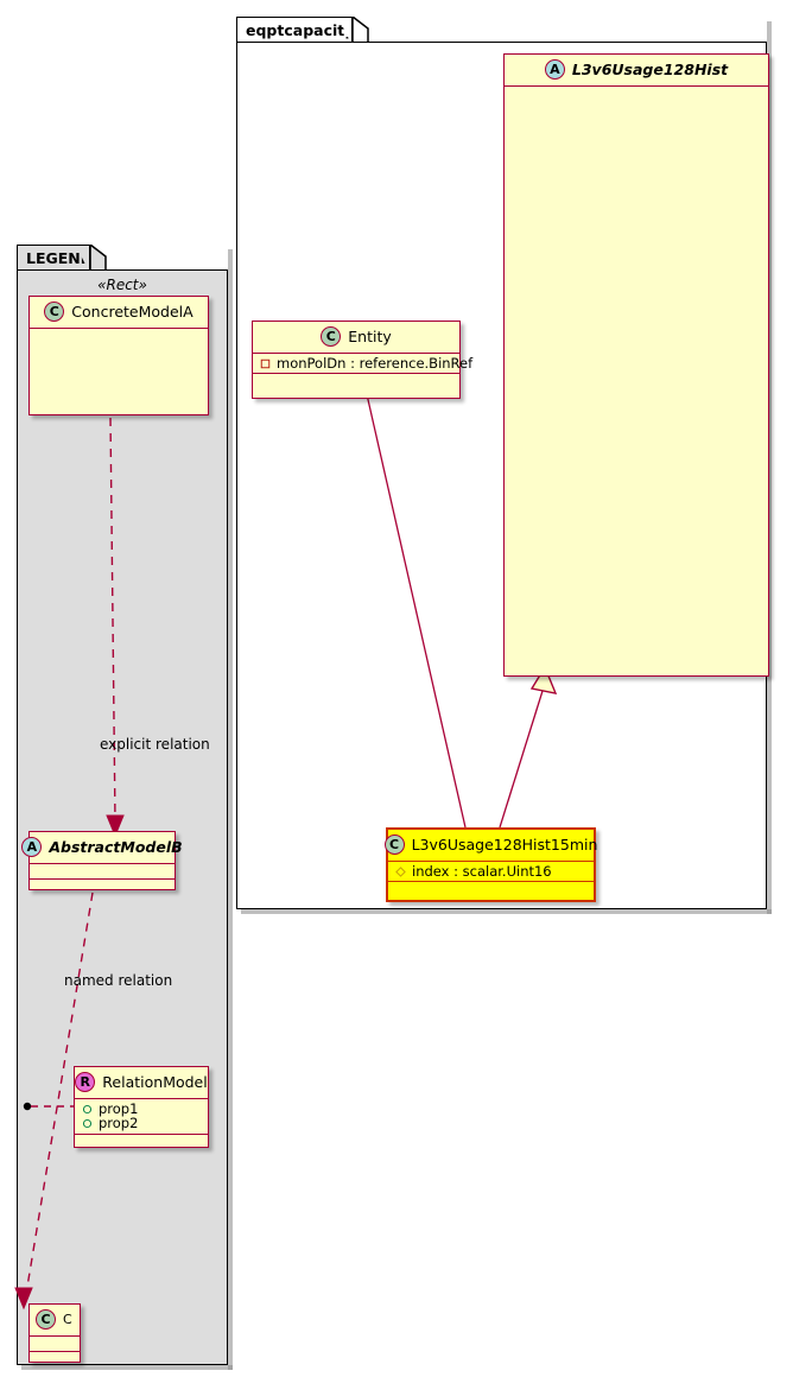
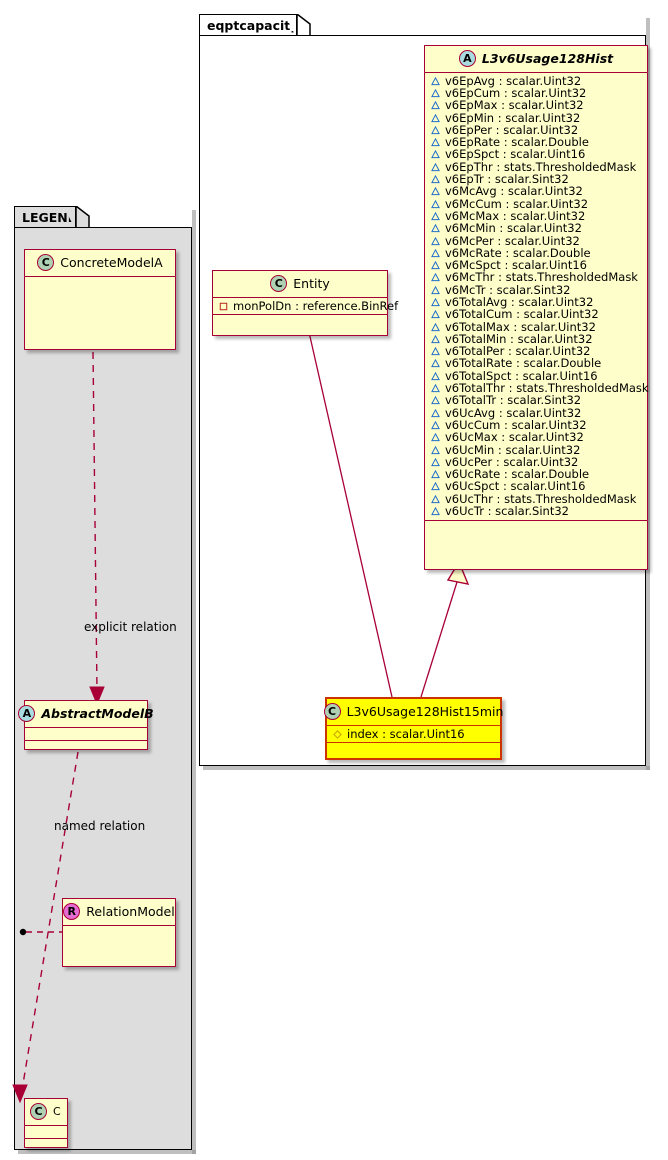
  eqptcapacity
  LEGEND
- «Rect»
  explicit relation
  named relation
  A
  L3v6Usage128Hist
+ v6EpAvg : scalar.Uint32
+ v6EpCum : scalar.Uint32
+ v6EpMax : scalar.Uint32
+ v6EpMin : scalar.Uint32
+ v6EpPer : scalar.Uint32
+ v6EpRate : scalar.Double
+ v6EpSpct : scalar.Uint16
+ v6EpThr : stats.ThresholdedMask
+ v6EpTr : scalar.Sint32
+ v6McAvg : scalar.Uint32
+ v6McCum : scalar.Uint32
+ v6McMax : scalar.Uint32
+ v6McMin : scalar.Uint32
+ v6McPer : scalar.Uint32
+ v6McRate : scalar.Double
+ v6McSpct : scalar.Uint16
+ v6McThr : stats.ThresholdedMask
+ v6McTr : scalar.Sint32
+ v6TotalAvg : scalar.Uint32
+ v6TotalCum : scalar.Uint32
+ v6TotalMax : scalar.Uint32
+ v6TotalMin : scalar.Uint32
+ v6TotalPer : scalar.Uint32
+ v6TotalRate : scalar.Double
+ v6TotalSpct : scalar.Uint16
+ v6TotalThr : stats.ThresholdedMask
+ v6TotalTr : scalar.Sint32
+ v6UcAvg : scalar.Uint32
+ v6UcCum : scalar.Uint32
+ v6UcMax : scalar.Uint32
+ v6UcMin : scalar.Uint32
+ v6UcPer : scalar.Uint32
+ v6UcRate : scalar.Double
+ v6UcSpct : scalar.Uint16
+ v6UcThr : stats.ThresholdedMask
+ v6UcTr : scalar.Sint32
  C
  Entity
  monPolDn : reference.BinRef
  C
  L3v6Usage128Hist15min
  index : scalar.Uint16
  C
  ConcreteModelA
  A
  AbstractModelB
  R
  RelationModel
- prop1
- prop2
  C
  C
